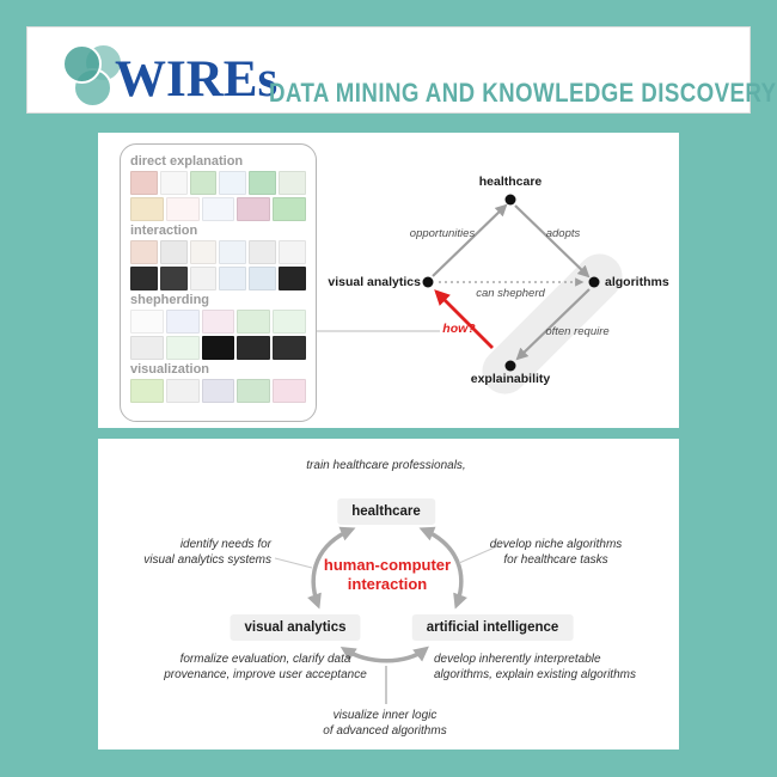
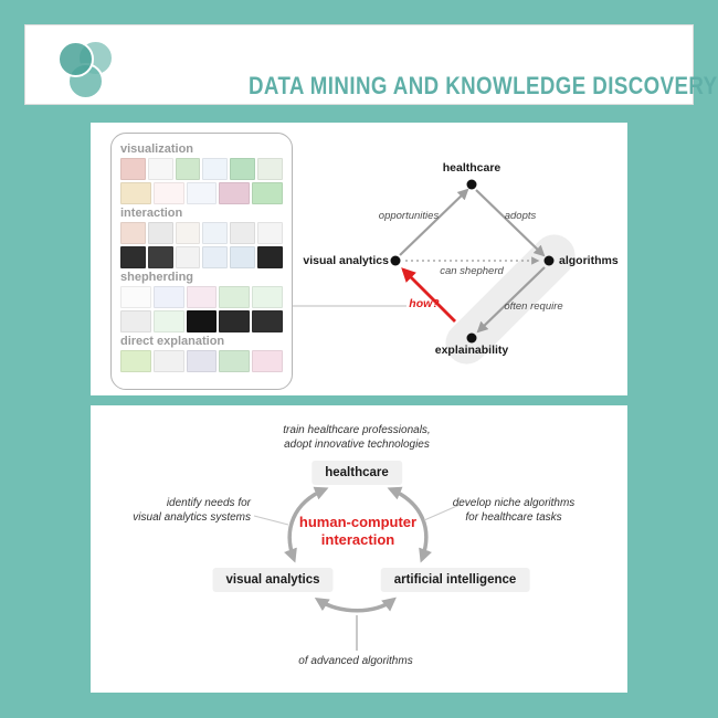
- WIREs
  DATA MINING AND KNOWLEDGE DISCOVERY
- direct explanation
+ visualization
  interaction
  shepherding
- visualization
+ direct explanation
  healthcare
  visual analytics
  algorithms
  explainability
  opportunities
  adopts
  can shepherd
  often require
  how?
  healthcare
  visual analytics
  artificial intelligence
  human-computer
  interaction
  train healthcare professionals,
+ adopt innovative technologies
  identify needs for
  visual analytics systems
  develop niche algorithms
  for healthcare tasks
- formalize evaluation, clarify data
- provenance, improve user acceptance
- develop inherently interpretable
- algorithms, explain existing algorithms
- visualize inner logic
  of advanced algorithms
